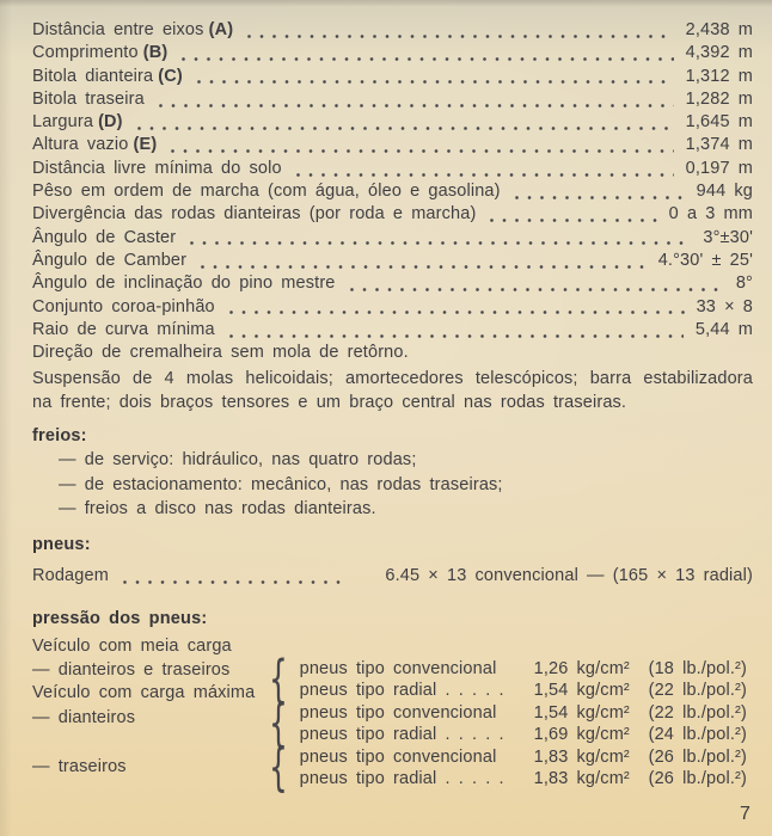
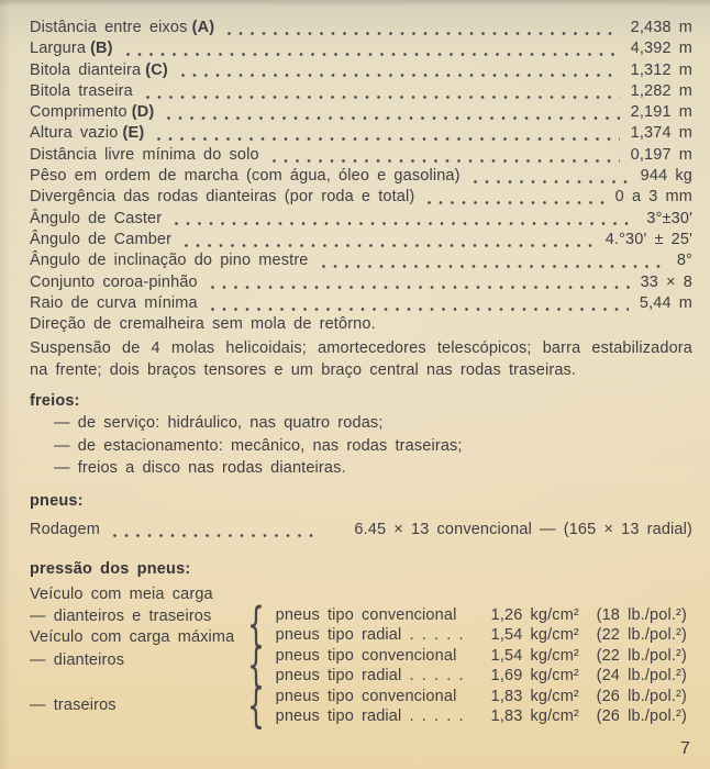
  Distância entre eixos
  (A)
  2,438 m
- Comprimento
+ Largura
  (B)
  4,392 m
  Bitola dianteira
  (C)
  1,312 m
  Bitola traseira
  1,282 m
- Largura
+ Comprimento
  (D)
- 1,645 m
+ 2,191 m
  Altura vazio
  (E)
  1,374 m
  Distância livre mínima do solo
  0,197 m
  Pêso em ordem de marcha (com água, óleo e gasolina)
  944 kg
- Divergência das rodas dianteiras (por roda e marcha)
+ Divergência das rodas dianteiras (por roda e total)
  0 a 3 mm
  Ângulo de Caster
  3°±30'
  Ângulo de Camber
  4.°30' ± 25'
  Ângulo de inclinação do pino mestre
  8°
  Conjunto coroa-pinhão
  33 × 8
  Raio de curva mínima
  5,44 m
  Direção de cremalheira sem mola de retôrno.
  Suspensão de 4 molas helicoidais; amortecedores telescópicos; barra estabilizadora
  na frente; dois braços tensores e um braço central nas rodas traseiras.
  freios:
  — de serviço: hidráulico, nas quatro rodas;
  — de estacionamento: mecânico, nas rodas traseiras;
  — freios a disco nas rodas dianteiras.
  pneus:
  Rodagem
  6.45 × 13 convencional — (165 × 13 radial)
  pressão dos pneus:
  Veículo com meia carga
  — dianteiros e traseiros
  Veículo com carga máxima
  — dianteiros
  — traseiros
  {
  pneus tipo convencional
  1,26 kg/cm²
  (18 lb./pol.²)
  pneus tipo radial . . . . .
  1,54 kg/cm²
  (22 lb./pol.²)
  {
  pneus tipo convencional
  1,54 kg/cm²
  (22 lb./pol.²)
  pneus tipo radial . . . . .
  1,69 kg/cm²
  (24 lb./pol.²)
  {
  pneus tipo convencional
  1,83 kg/cm²
  (26 lb./pol.²)
  pneus tipo radial . . . . .
  1,83 kg/cm²
  (26 lb./pol.²)
  7
